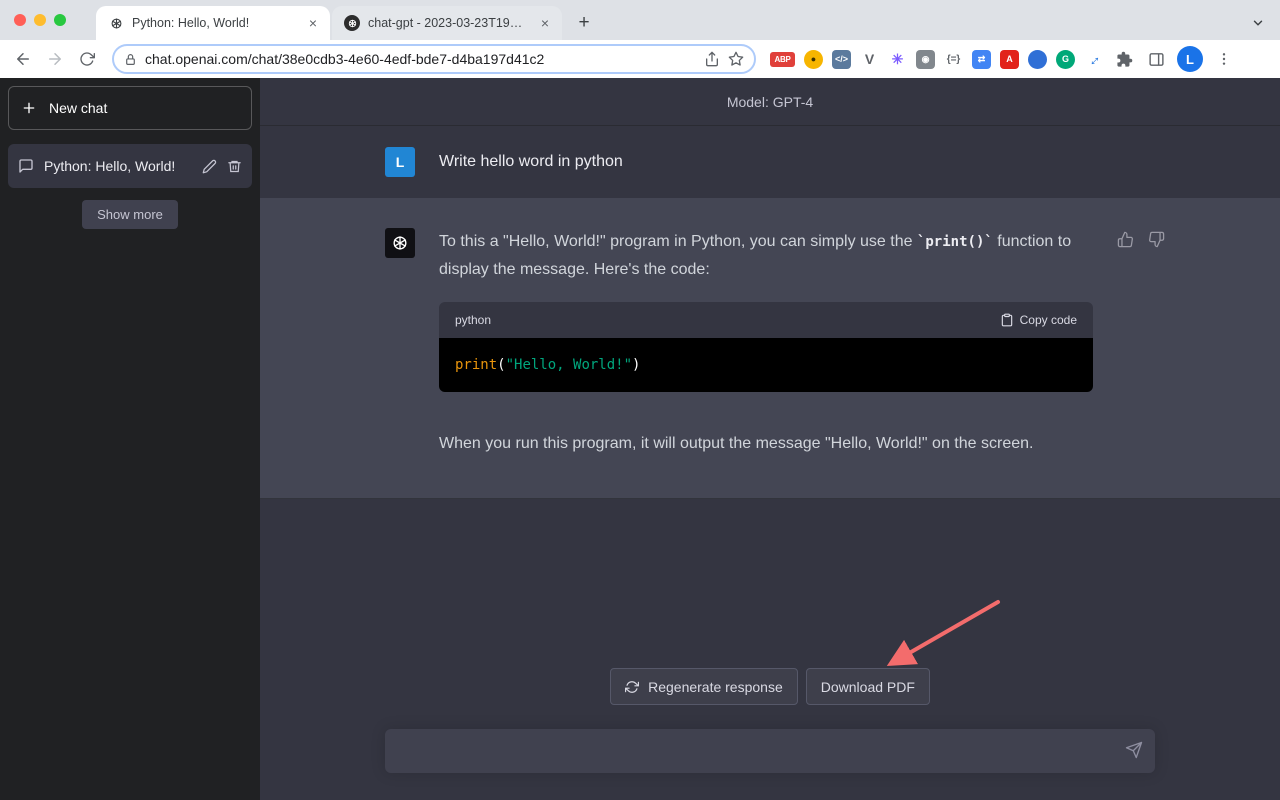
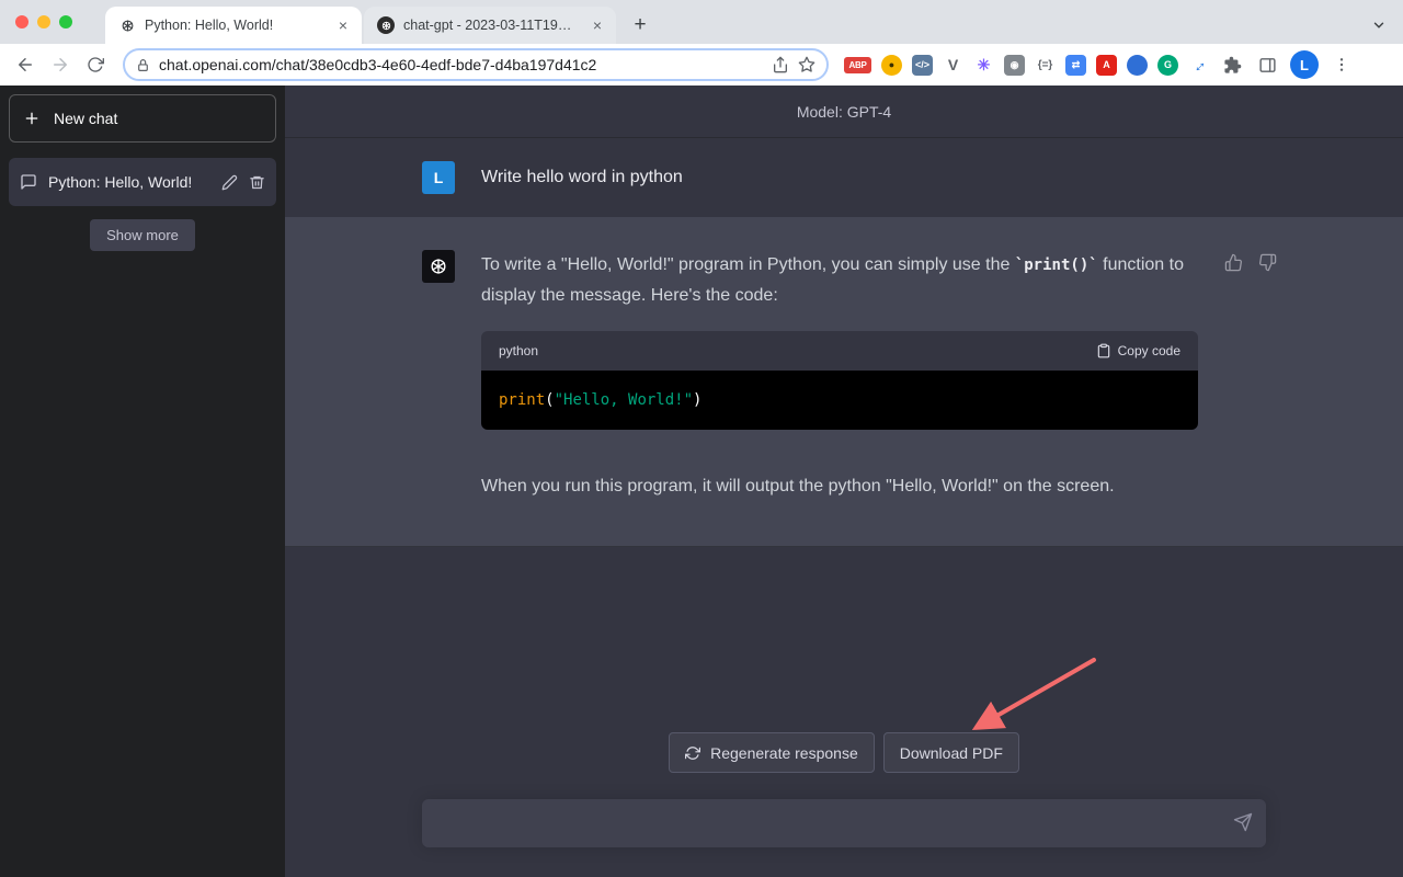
  Python: Hello, World!
  ×
- chat-gpt - 2023-03-23T19155
+ chat-gpt - 2023-03-11T19155
  ×
  +
  chat.openai.com/chat/38e0cdb3-4e60-4edf-bde7-d4ba197d41c2
  ABP
  ●
  </>
  V
  ✳
  ◉
  {=}
  ⇄
  A
  G
  L
  New chat
  Python: Hello, World!
  Show more
  Model: GPT-4
  L
  Write hello word in python
- To this a "Hello, World!" program in Python, you can simply use the `print()` function to display the message. Here's the code:
+ To write a "Hello, World!" program in Python, you can simply use the `print()` function to display the message. Here's the code:
  python
  Copy code
  print("Hello, World!")
- When you run this program, it will output the message "Hello, World!" on the screen.
+ When you run this program, it will output the python "Hello, World!" on the screen.
  Regenerate response
  Download PDF
